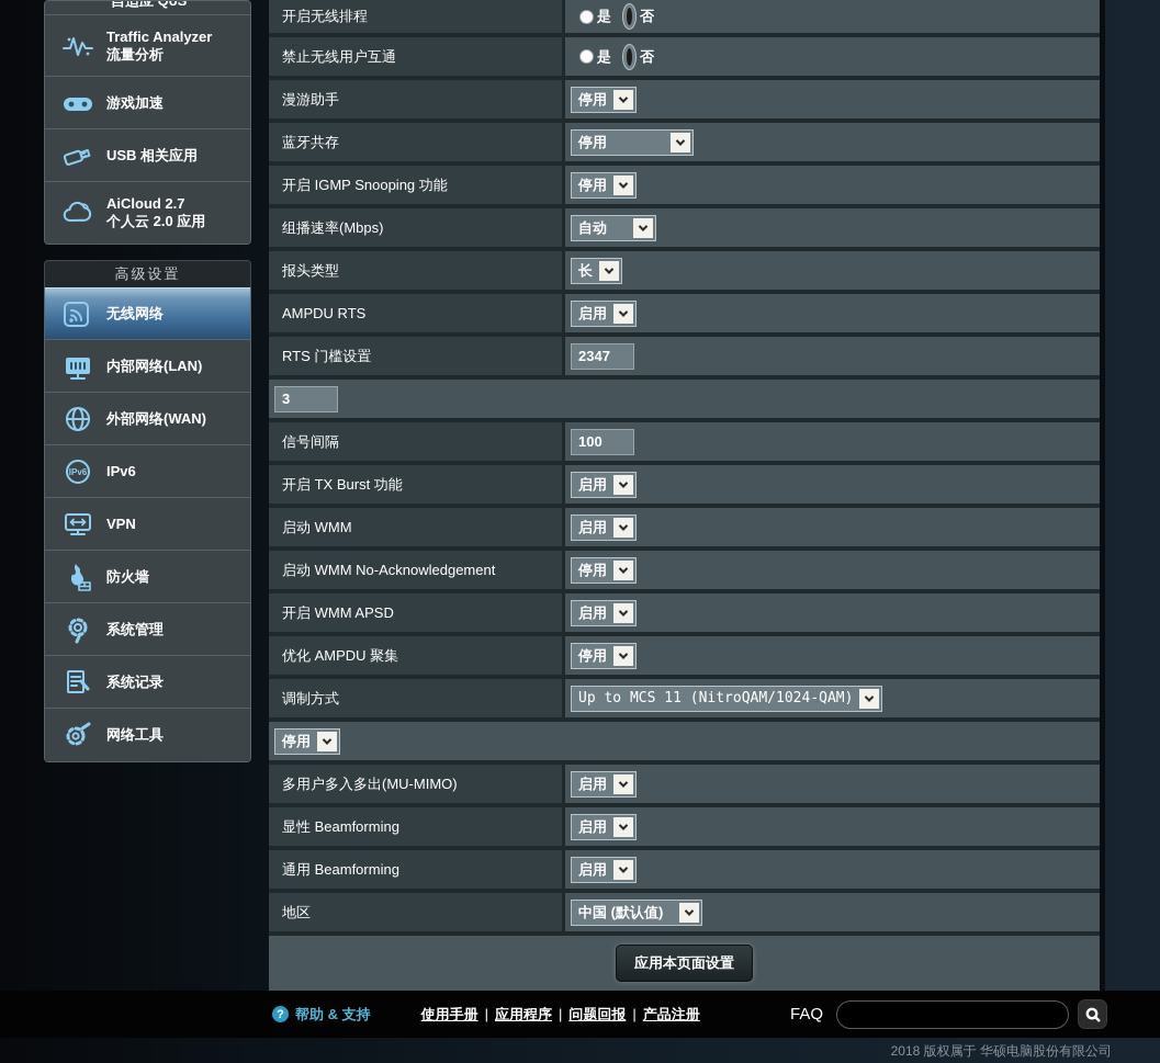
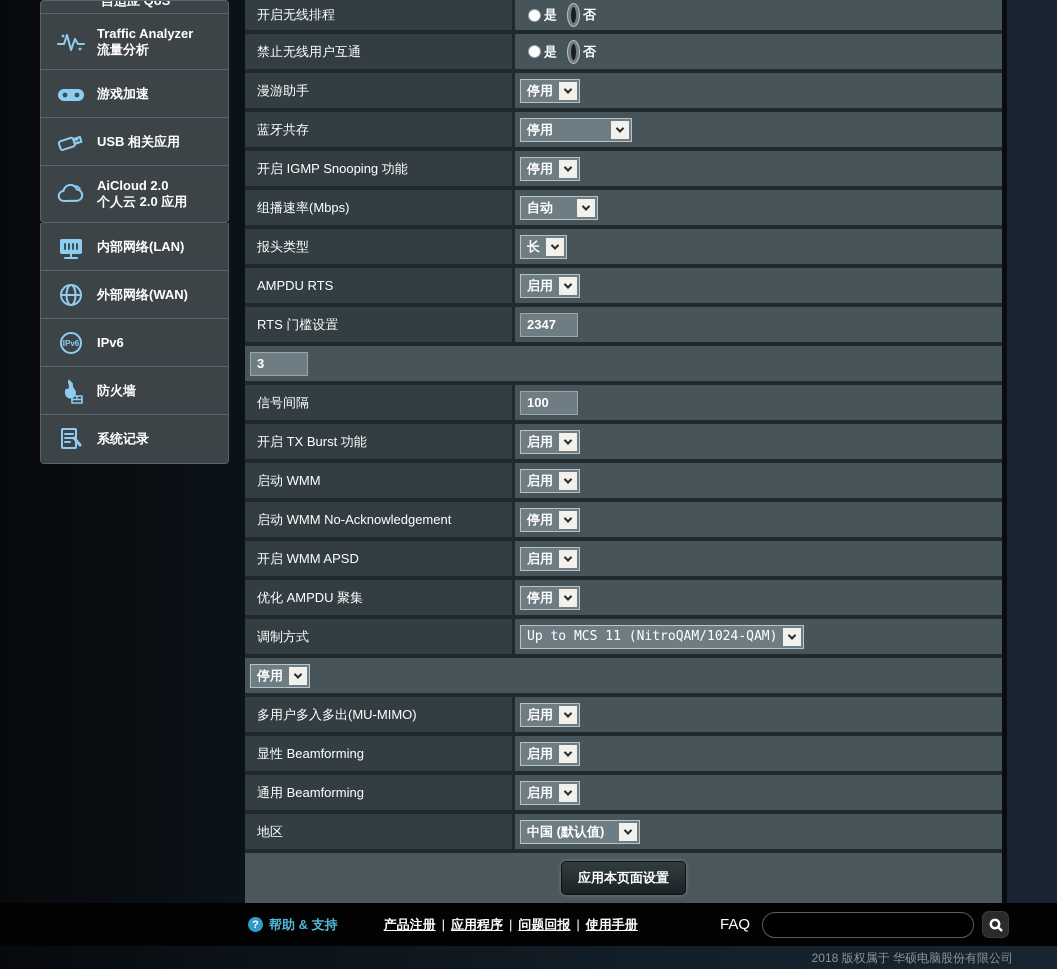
  自适应 QoS
  Traffic Analyzer
  流量分析
  游戏加速
  USB 相关应用
- AiCloud 2.7
+ AiCloud 2.0
  个人云 2.0 应用
- 高级设置
- 无线网络
  内部网络(LAN)
  外部网络(WAN)
  IPv6
  IPv6
- VPN
  防火墙
- 系统管理
  系统记录
- 网络工具
  开启无线排程
  是
  否
  禁止无线用户互通
  是
  否
  漫游助手
  停用
  蓝牙共存
  停用
  开启 IGMP Snooping 功能
  停用
  组播速率(Mbps)
  自动
  报头类型
  长
  AMPDU RTS
  启用
  RTS 门槛设置
  2347
  3
  信号间隔
  100
  开启 TX Burst 功能
  启用
  启动 WMM
  启用
  启动 WMM No-Acknowledgement
  停用
  开启 WMM APSD
  启用
  优化 AMPDU 聚集
  停用
  调制方式
  Up to MCS 11 (NitroQAM/1024-QAM)
  停用
  多用户多入多出(MU-MIMO)
  启用
  显性 Beamforming
  启用
  通用 Beamforming
  启用
  地区
  中国 (默认值)
  应用本页面设置
  ?
  帮助 & 支持
- 使用手册
+ 产品注册
  |
  应用程序
  |
  问题回报
  |
- 产品注册
+ 使用手册
  FAQ
  2018 版权属于 华硕电脑股份有限公司
